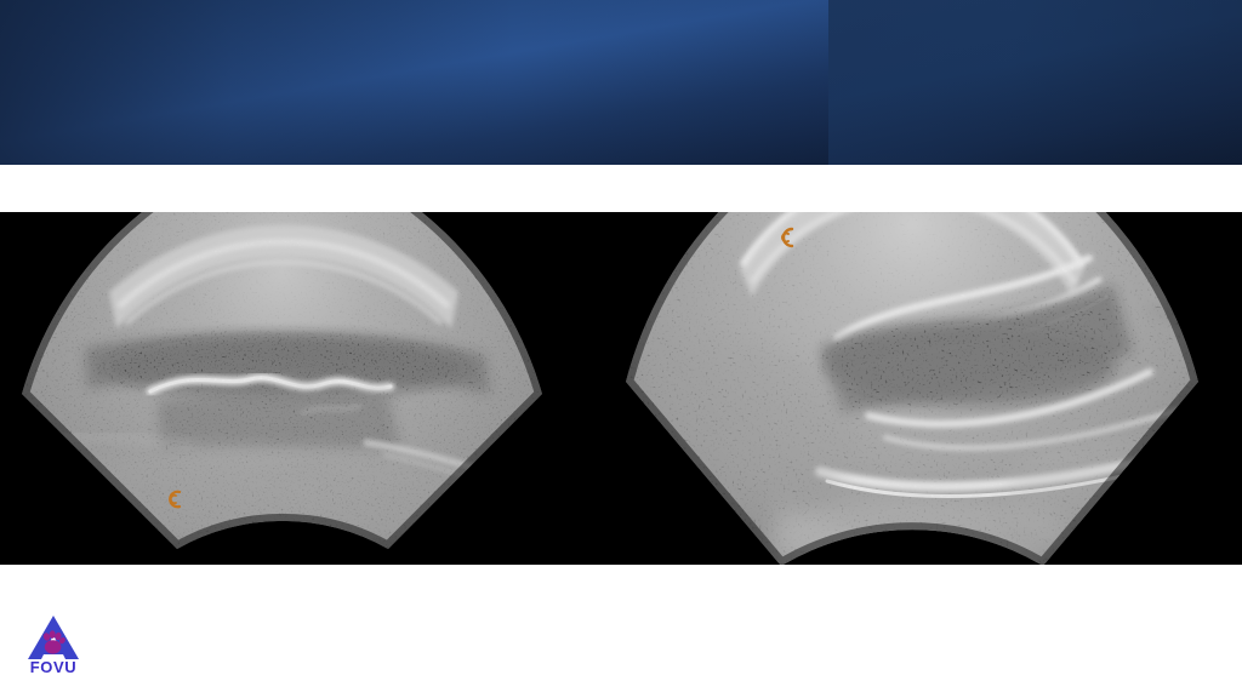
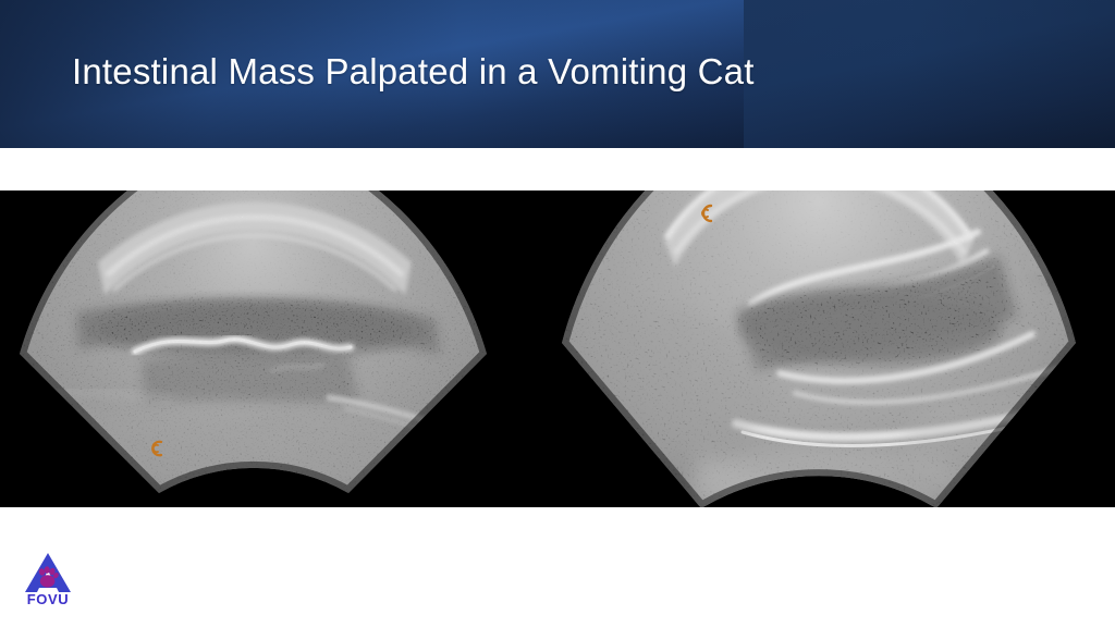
+ Intestinal Mass Palpated in a Vomiting Cat
  FOVU
